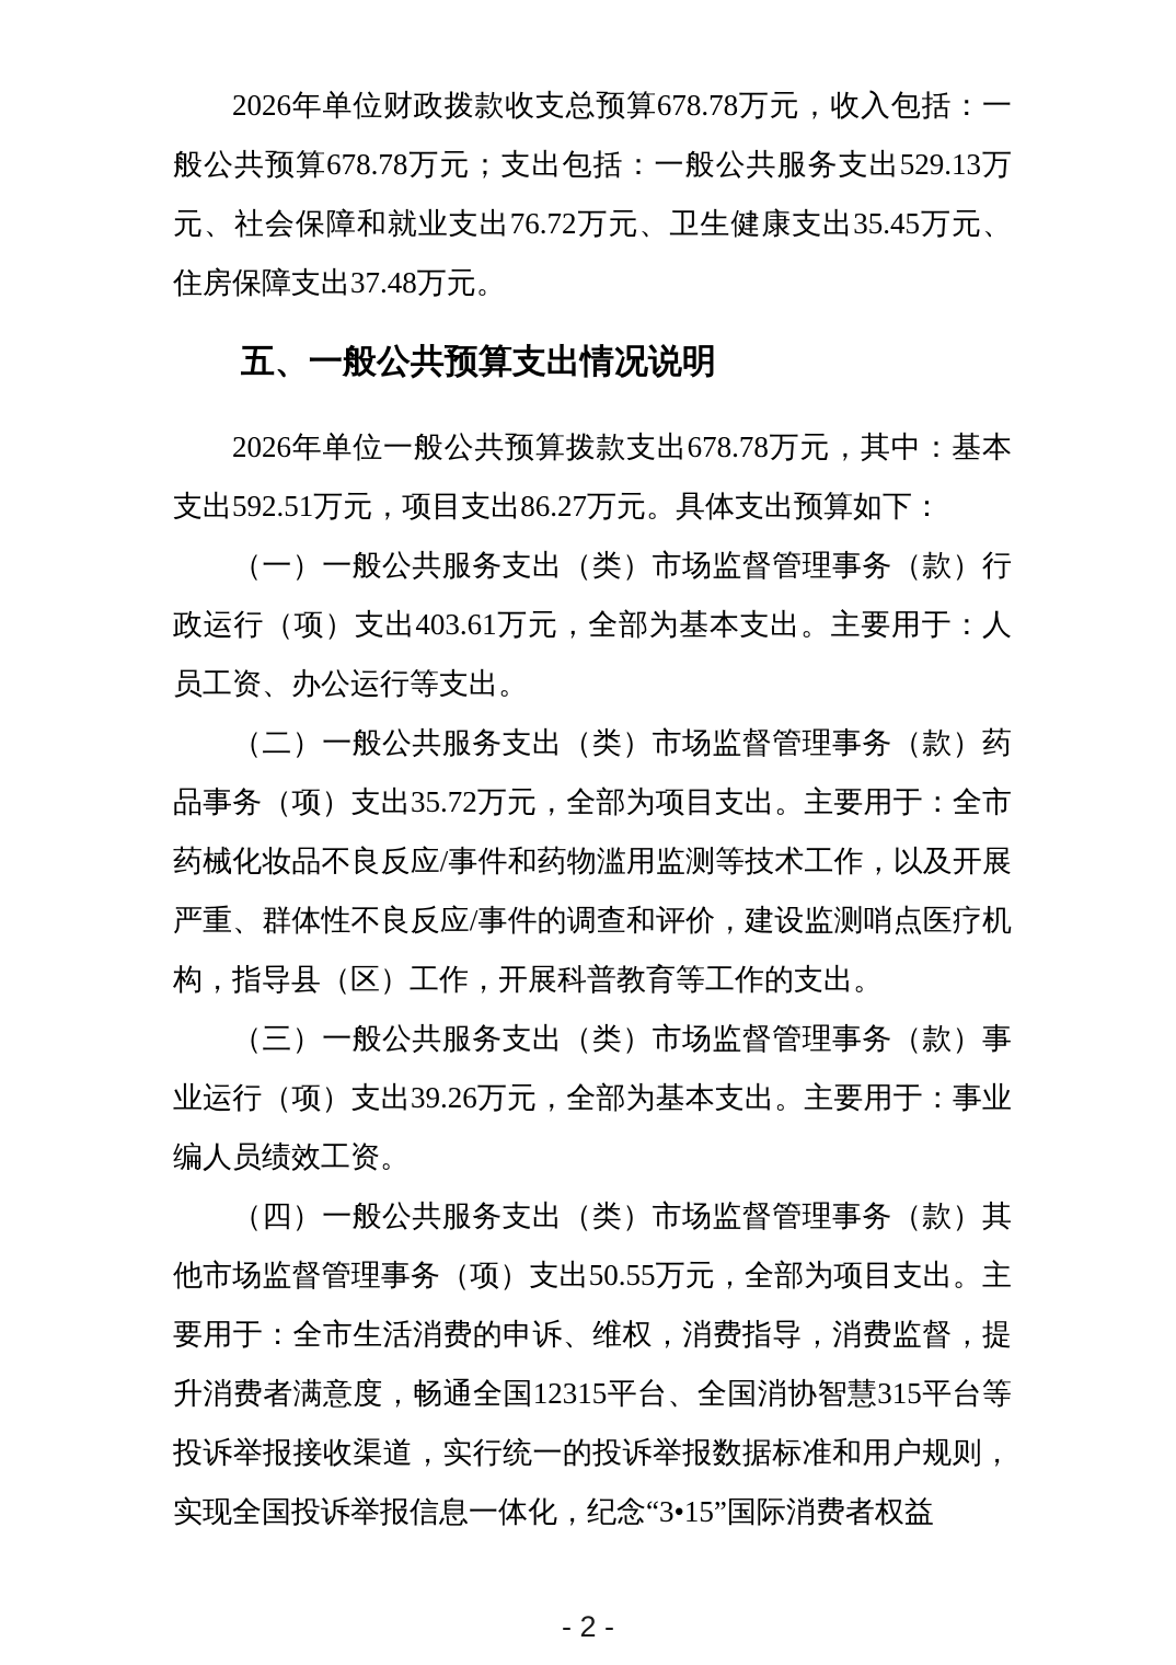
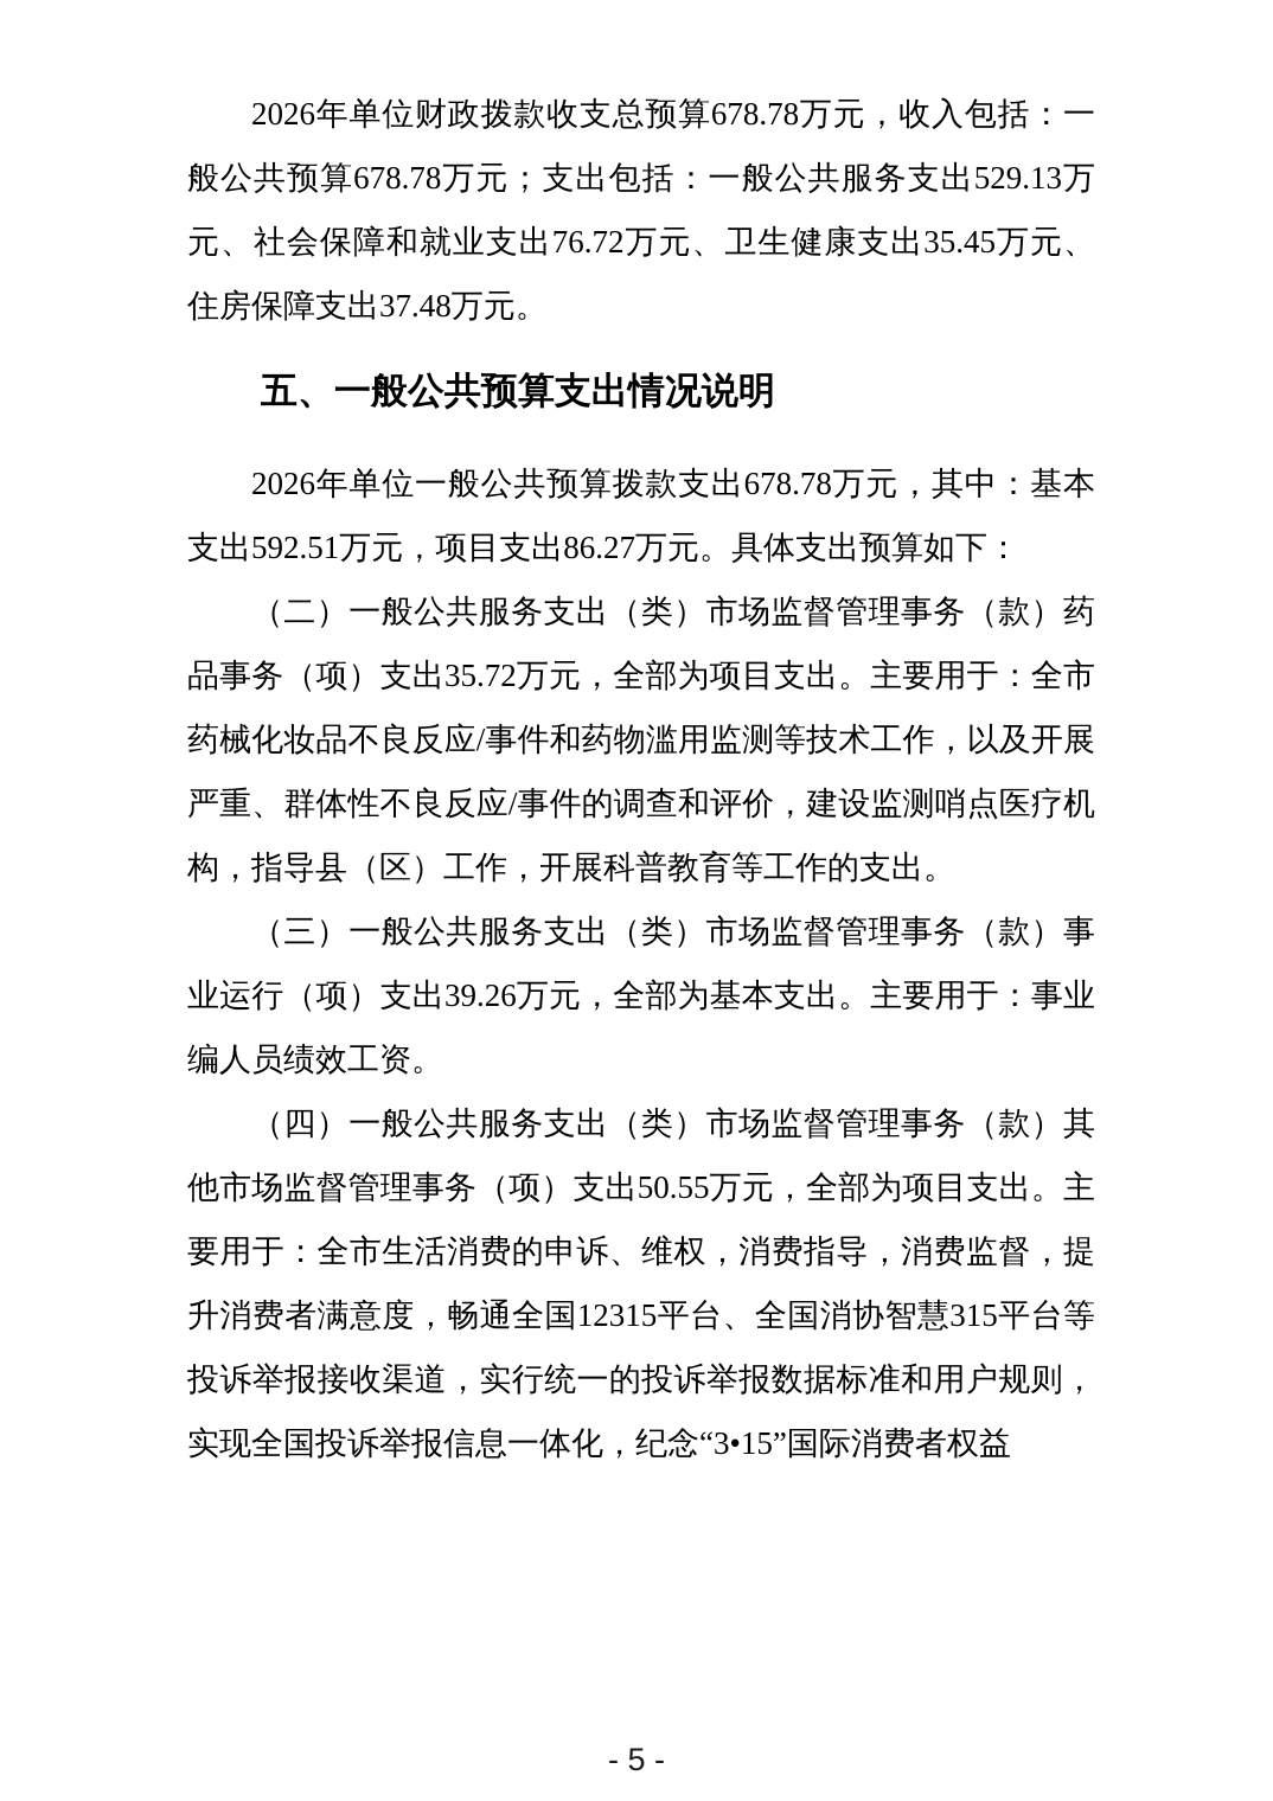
  2026年单位财政拨款收支总预算678.78万元，收入包括：一般公共预算678.78万元；支出包括：一般公共服务支出529.13万元、社会保障和就业支出76.72万元、卫生健康支出35.45万元、住房保障支出37.48万元。
  五、一般公共预算支出情况说明
  2026年单位一般公共预算拨款支出678.78万元，其中：基本支出592.51万元，项目支出86.27万元。具体支出预算如下：
- （一）一般公共服务支出（类）市场监督管理事务（款）行政运行（项）支出403.61万元，全部为基本支出。主要用于：人员工资、办公运行等支出。
  （二）一般公共服务支出（类）市场监督管理事务（款）药品事务（项）支出35.72万元，全部为项目支出。主要用于：全市药械化妆品不良反应/事件和药物滥用监测等技术工作，以及开展严重、群体性不良反应/事件的调查和评价，建设监测哨点医疗机构，指导县（区）工作，开展科普教育等工作的支出。
  （三）一般公共服务支出（类）市场监督管理事务（款）事业运行（项）支出39.26万元，全部为基本支出。主要用于：事业编人员绩效工资。
  （四）一般公共服务支出（类）市场监督管理事务（款）其他市场监督管理事务（项）支出50.55万元，全部为项目支出。主要用于：全市生活消费的申诉、维权，消费指导，消费监督，提升消费者满意度，畅通全国12315平台、全国消协智慧315平台等投诉举报接收渠道，实行统一的投诉举报数据标准和用户规则，实现全国投诉举报信息一体化，纪念“3•15”国际消费者权益
- - 2 -
+ - 5 -
